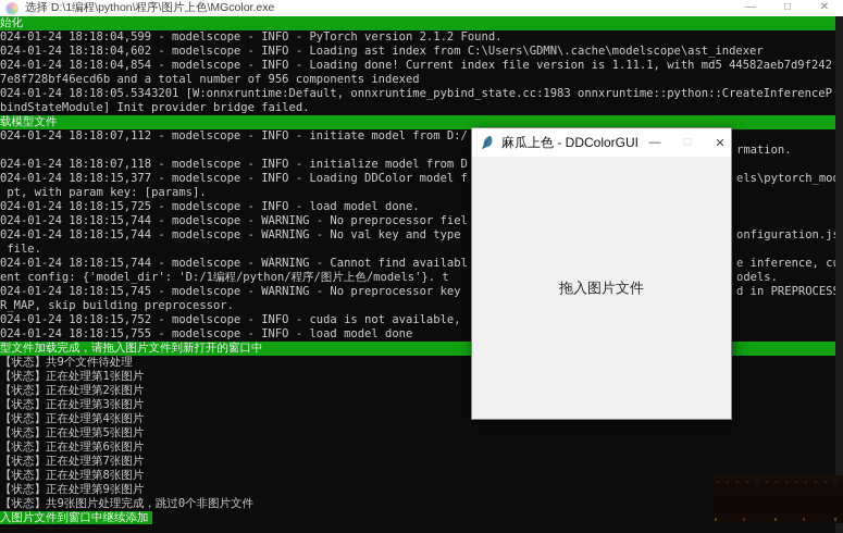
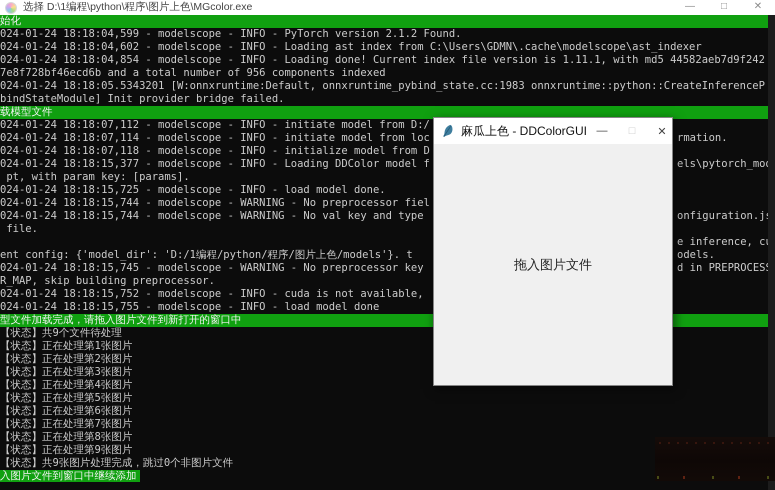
  选择 D:\1编程\python\程序\图片上色\MGcolor.exe
  —
  □
  ✕
  始化
  024-01-24 18:18:04,599 - modelscope - INFO - PyTorch version 2.1.2 Found.
  024-01-24 18:18:04,602 - modelscope - INFO - Loading ast index from C:\Users\GDMN\.cache\modelscope\ast_indexer
  024-01-24 18:18:04,854 - modelscope - INFO - Loading done! Current index file version is 1.11.1, with md5 44582aeb7d9f242
  7e8f728bf46ecd6b and a total number of 956 components indexed
  024-01-24 18:18:05.5343201 [W:onnxruntime:Default, onnxruntime_pybind_state.cc:1983 onnxruntime::python::CreateInferenceP
  bindStateModule] Init provider bridge failed.
  载模型文件
  024-01-24 18:18:07,112 - modelscope - INFO - initiate model from D:/
+ 024-01-24 18:18:07,114 - modelscope - INFO - initiate model from loc
  rmation.
  024-01-24 18:18:07,118 - modelscope - INFO - initialize model from D
  024-01-24 18:18:15,377 - modelscope - INFO - Loading DDColor model f
  els\pytorch_mo
  pt, with param key: [params].
  024-01-24 18:18:15,725 - modelscope - INFO - load model done.
  024-01-24 18:18:15,744 - modelscope - WARNING - No preprocessor fiel
  024-01-24 18:18:15,744 - modelscope - WARNING - No val key and type
  onfiguration.j
  file.
- 024-01-24 18:18:15,744 - modelscope - WARNING - Cannot find availabl
  e inference, c
  ent config: {'model_dir': 'D:/1编程/python/程序/图片上色/models'}. t
  odels.
  024-01-24 18:18:15,745 - modelscope - WARNING - No preprocessor key
  d in PREPROCES
  R_MAP, skip building preprocessor.
  024-01-24 18:18:15,752 - modelscope - INFO - cuda is not available,
  024-01-24 18:18:15,755 - modelscope - INFO - load model done
  型文件加载完成，请拖入图片文件到新打开的窗口中
  【状态】共9个文件待处理
  【状态】正在处理第1张图片
  【状态】正在处理第2张图片
  【状态】正在处理第3张图片
  【状态】正在处理第4张图片
  【状态】正在处理第5张图片
  【状态】正在处理第6张图片
  【状态】正在处理第7张图片
  【状态】正在处理第8张图片
  【状态】正在处理第9张图片
  【状态】共9张图片处理完成，跳过0个非图片文件
  入图片文件到窗口中继续添加
  麻瓜上色 - DDColorGUI
  —
  □
  ✕
  拖入图片文件
